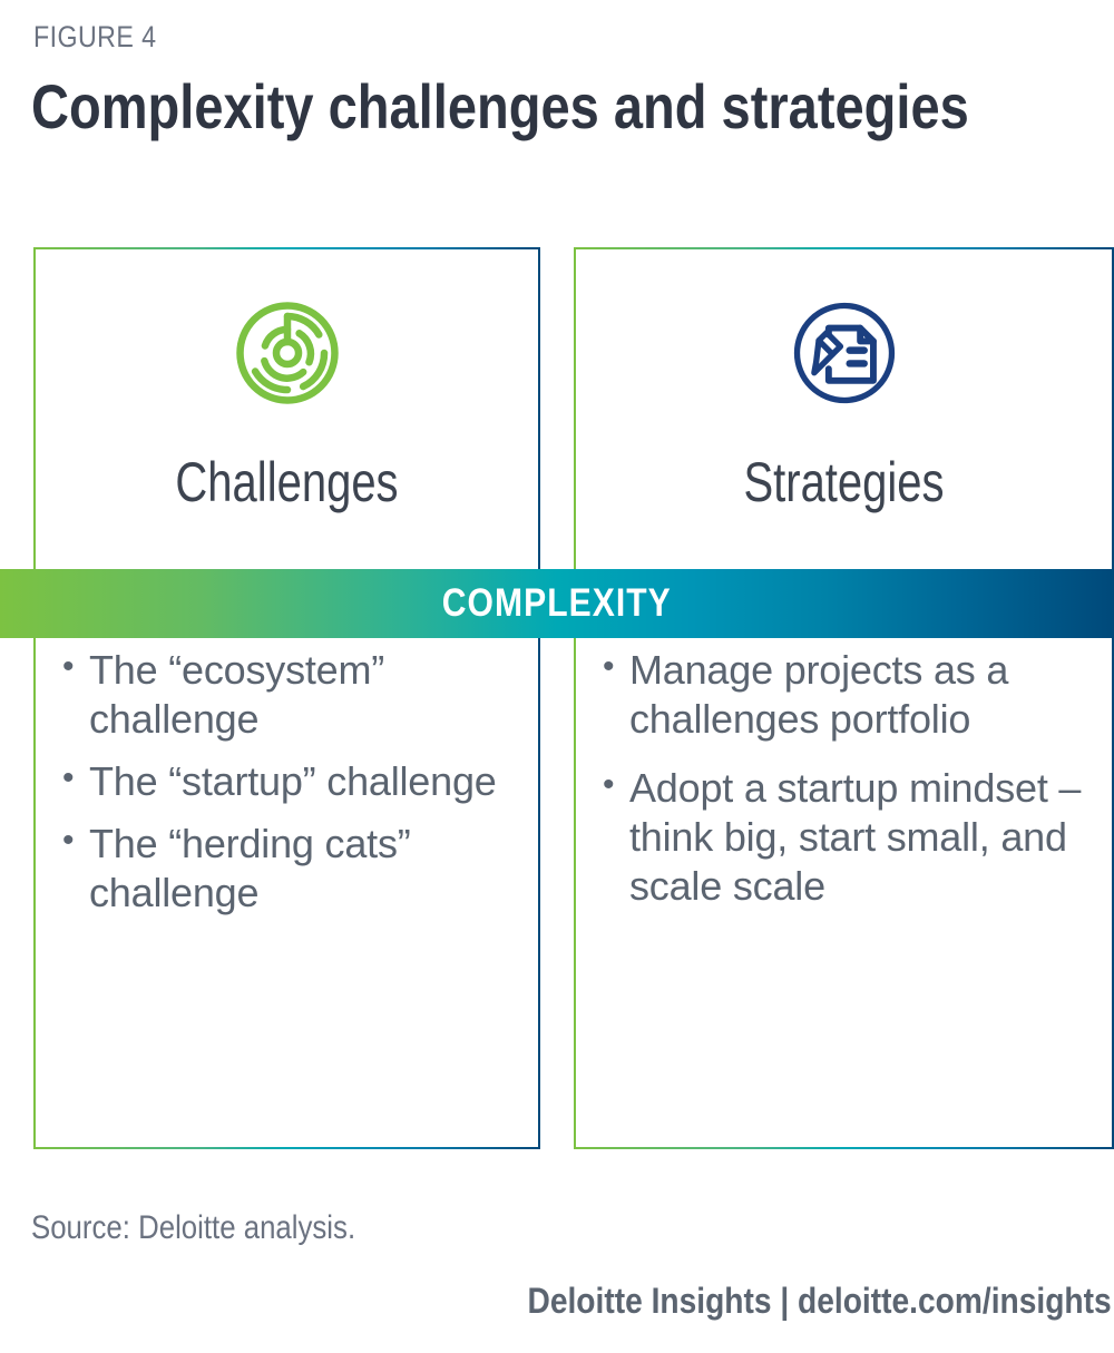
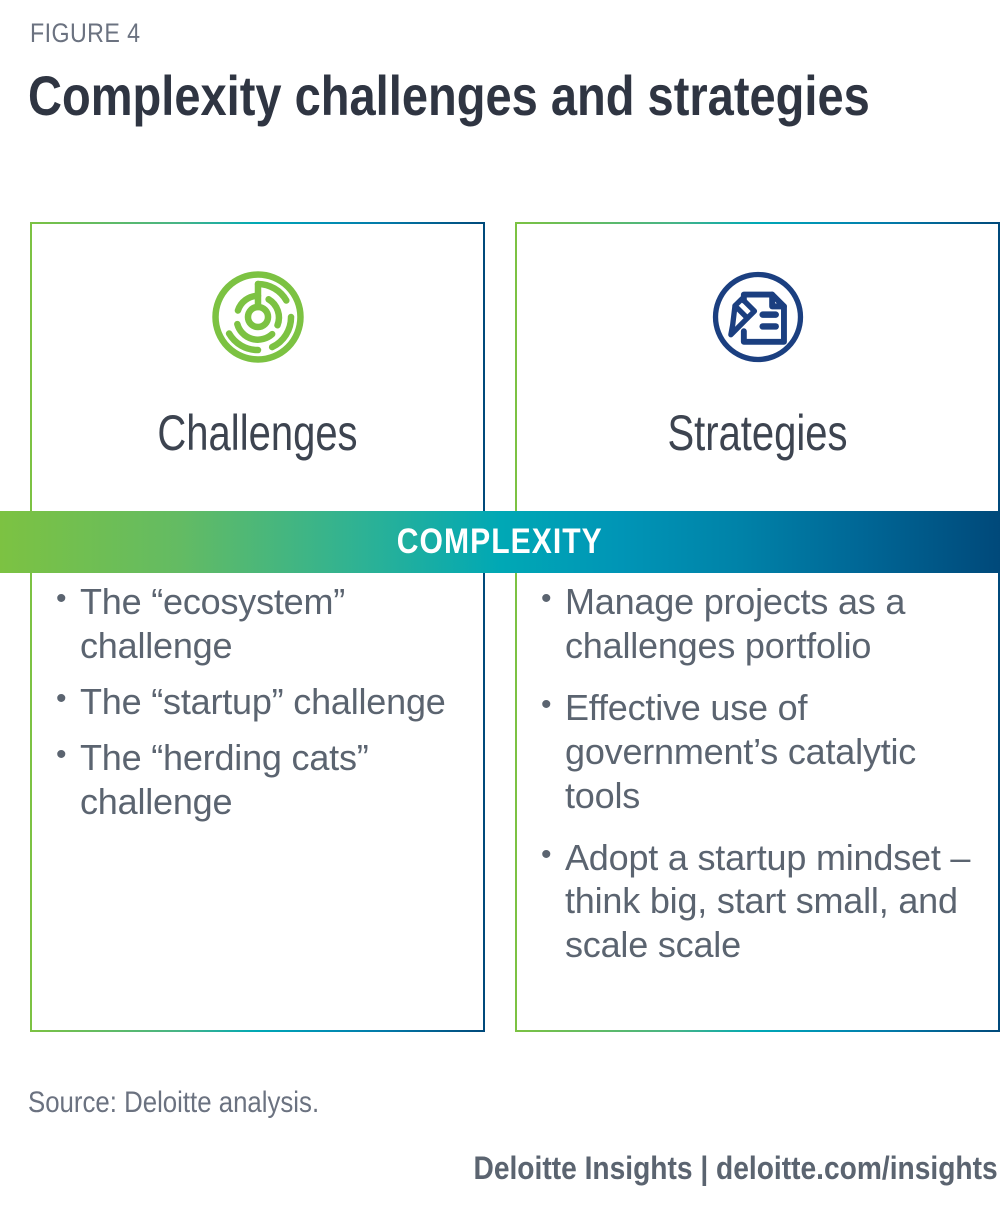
  FIGURE 4
  Complexity challenges and strategies
  Challenges
  The “ecosystem” challenge
  The “startup” challenge
  The “herding cats” challenge
  Strategies
  Manage projects as a challenges portfolio
+ Effective use of government’s catalytic tools
  Adopt a startup mindset – think big, start small, and scale scale
  COMPLEXITY
  Source: Deloitte analysis.
  Deloitte Insights | deloitte.com/insights
